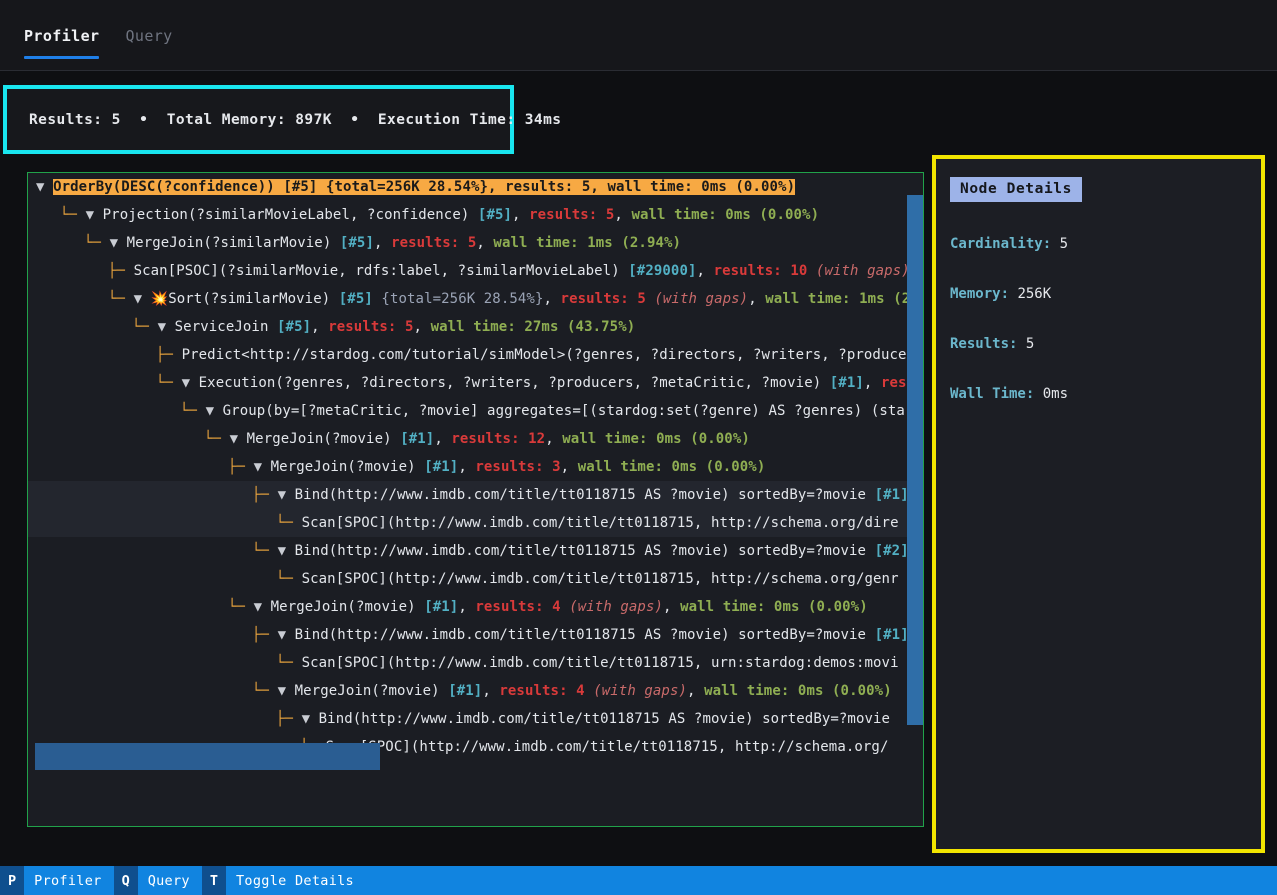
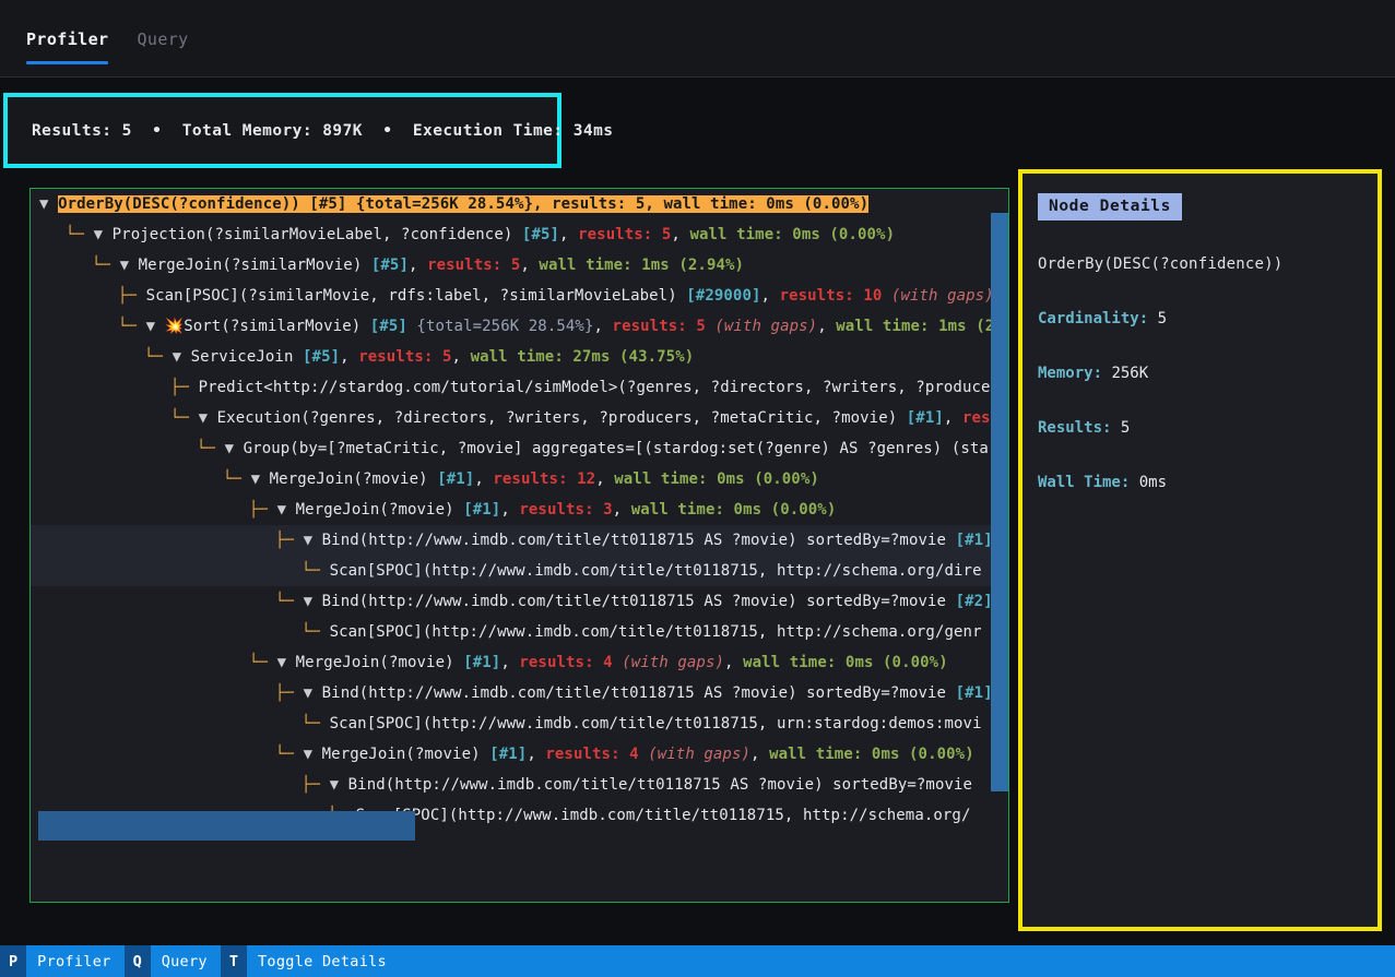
  Profiler
  Query
  Results: 5 • Total Memory: 897K • Execution Time: 34ms
  ▼ OrderBy(DESC(?confidence)) [#5] {total=256K 28.54%}, results: 5, wall time: 0ms (0.00%)
  └─ ▼ Projection(?similarMovieLabel, ?confidence) [#5], results: 5, wall time: 0ms (0.00%)
  └─ ▼ MergeJoin(?similarMovie) [#5], results: 5, wall time: 1ms (2.94%)
  ├─ Scan[PSOC](?similarMovie, rdfs:label, ?similarMovieLabel) [#29000], results: 10 (with gaps)
  └─ ▼ 💥Sort(?similarMovie) [#5] {total=256K 28.54%}, results: 5 (with gaps), wall time: 1ms (2
  └─ ▼ ServiceJoin [#5], results: 5, wall time: 27ms (43.75%)
  ├─ Predict<http://stardog.com/tutorial/simModel>(?genres, ?directors, ?writers, ?produce
  └─ ▼ Execution(?genres, ?directors, ?writers, ?producers, ?metaCritic, ?movie) [#1], res
  └─ ▼ Group(by=[?metaCritic, ?movie] aggregates=[(stardog:set(?genre) AS ?genres) (sta
  └─ ▼ MergeJoin(?movie) [#1], results: 12, wall time: 0ms (0.00%)
  ├─ ▼ MergeJoin(?movie) [#1], results: 3, wall time: 0ms (0.00%)
  ├─ ▼ Bind(http://www.imdb.com/title/tt0118715 AS ?movie) sortedBy=?movie [#1]
  └─ Scan[SPOC](http://www.imdb.com/title/tt0118715, http://schema.org/dire
  └─ ▼ Bind(http://www.imdb.com/title/tt0118715 AS ?movie) sortedBy=?movie [#2]
  └─ Scan[SPOC](http://www.imdb.com/title/tt0118715, http://schema.org/genr
  └─ ▼ MergeJoin(?movie) [#1], results: 4 (with gaps), wall time: 0ms (0.00%)
  ├─ ▼ Bind(http://www.imdb.com/title/tt0118715 AS ?movie) sortedBy=?movie [#1]
  └─ Scan[SPOC](http://www.imdb.com/title/tt0118715, urn:stardog:demos:movi
  └─ ▼ MergeJoin(?movie) [#1], results: 4 (with gaps), wall time: 0ms (0.00%)
  ├─ ▼ Bind(http://www.imdb.com/title/tt0118715 AS ?movie) sortedBy=?movie
  POC](http://www.imdb.com/title/tt0118715, http://schema.org/
  Node Details
+ OrderBy(DESC(?confidence))
  Cardinality: 5
  Memory: 256K
  Results: 5
  Wall Time: 0ms
  P
  Profiler
  Q
  Query
  T
  Toggle Details
